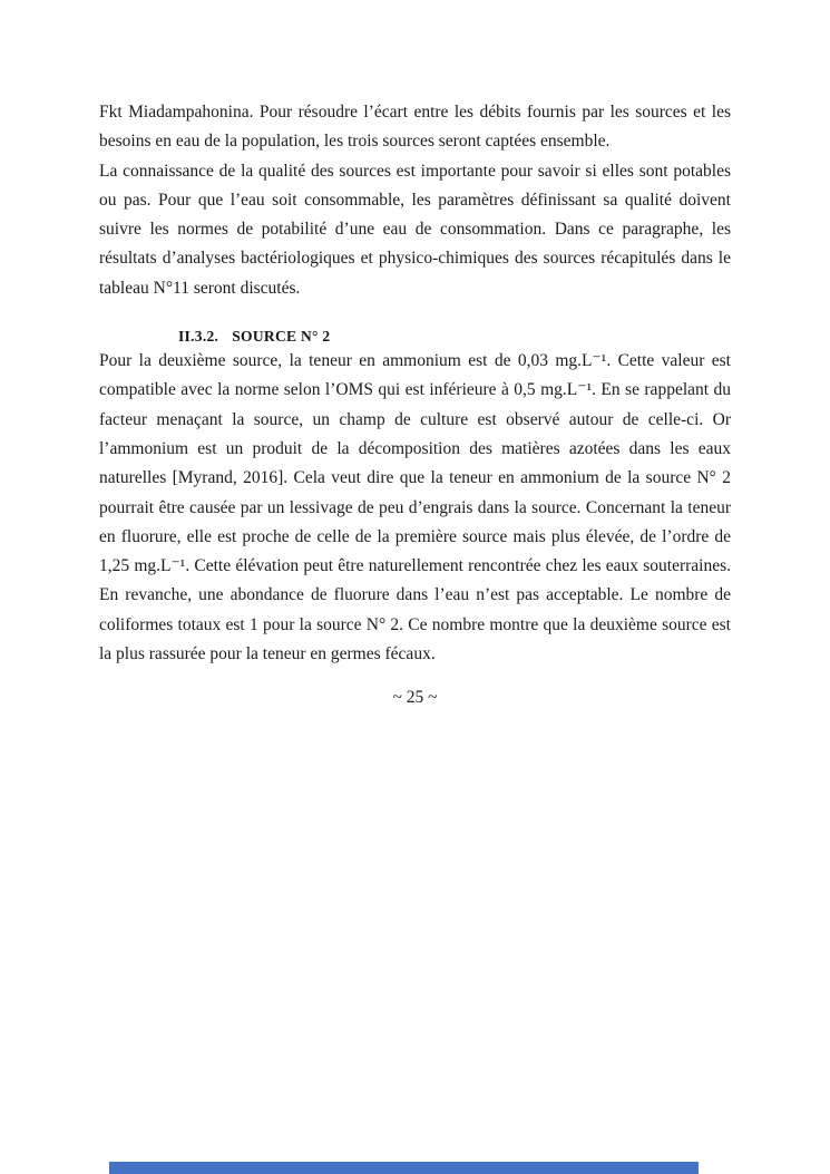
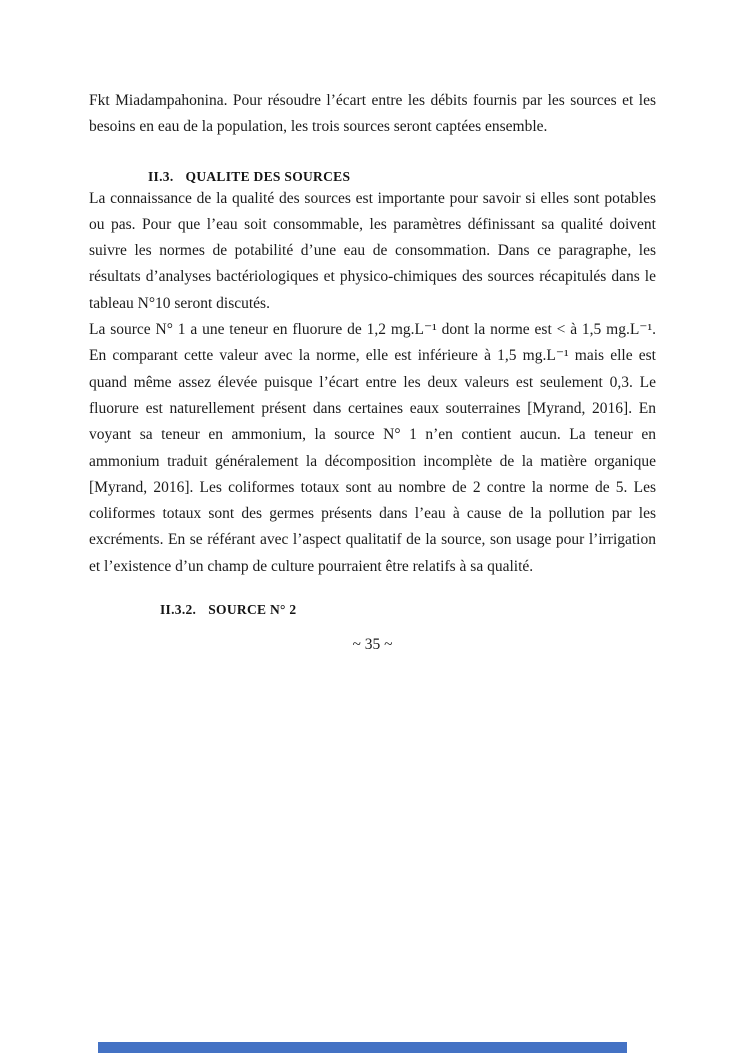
  Fkt Miadampahonina. Pour résoudre l’écart entre les débits fournis par les sources et les besoins en eau de la population, les trois sources seront captées ensemble.
+ II.3. QUALITE DES SOURCES
- La connaissance de la qualité des sources est importante pour savoir si elles sont potables ou pas. Pour que l’eau soit consommable, les paramètres définissant sa qualité doivent suivre les normes de potabilité d’une eau de consommation. Dans ce paragraphe, les résultats d’analyses bactériologiques et physico-chimiques des sources récapitulés dans le tableau N°11 seront discutés.
+ La connaissance de la qualité des sources est importante pour savoir si elles sont potables ou pas. Pour que l’eau soit consommable, les paramètres définissant sa qualité doivent suivre les normes de potabilité d’une eau de consommation. Dans ce paragraphe, les résultats d’analyses bactériologiques et physico-chimiques des sources récapitulés dans le tableau N°10 seront discutés.
+ La source N° 1 a une teneur en fluorure de 1,2 mg.L⁻¹ dont la norme est < à 1,5 mg.L⁻¹. En comparant cette valeur avec la norme, elle est inférieure à 1,5 mg.L⁻¹ mais elle est quand même assez élevée puisque l’écart entre les deux valeurs est seulement 0,3. Le fluorure est naturellement présent dans certaines eaux souterraines [Myrand, 2016]. En voyant sa teneur en ammonium, la source N° 1 n’en contient aucun. La teneur en ammonium traduit généralement la décomposition incomplète de la matière organique [Myrand, 2016]. Les coliformes totaux sont au nombre de 2 contre la norme de 5. Les coliformes totaux sont des germes présents dans l’eau à cause de la pollution par les excréments. En se référant avec l’aspect qualitatif de la source, son usage pour l’irrigation et l’existence d’un champ de culture pourraient être relatifs à sa qualité.
  II.3.2. SOURCE N° 2
- Pour la deuxième source, la teneur en ammonium est de 0,03 mg.L⁻¹. Cette valeur est compatible avec la norme selon l’OMS qui est inférieure à 0,5 mg.L⁻¹. En se rappelant du facteur menaçant la source, un champ de culture est observé autour de celle-ci. Or l’ammonium est un produit de la décomposition des matières azotées dans les eaux naturelles [Myrand, 2016]. Cela veut dire que la teneur en ammonium de la source N° 2 pourrait être causée par un lessivage de peu d’engrais dans la source. Concernant la teneur en fluorure, elle est proche de celle de la première source mais plus élevée, de l’ordre de 1,25 mg.L⁻¹. Cette élévation peut être naturellement rencontrée chez les eaux souterraines. En revanche, une abondance de fluorure dans l’eau n’est pas acceptable. Le nombre de coliformes totaux est 1 pour la source N° 2. Ce nombre montre que la deuxième source est la plus rassurée pour la teneur en germes fécaux.
- ~ 25 ~
+ ~ 35 ~
